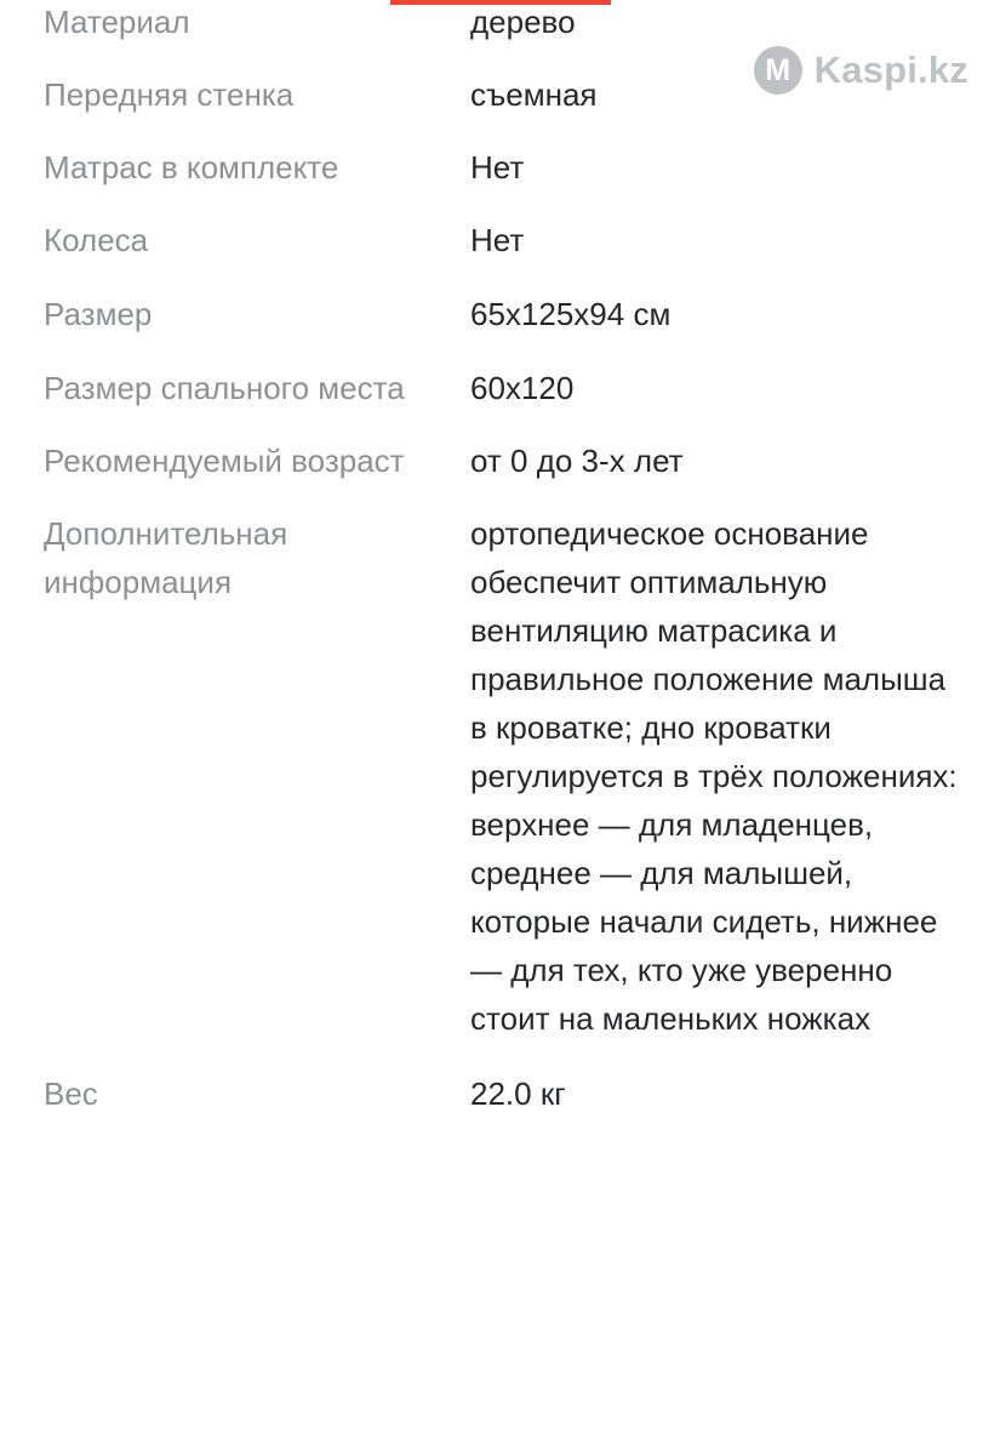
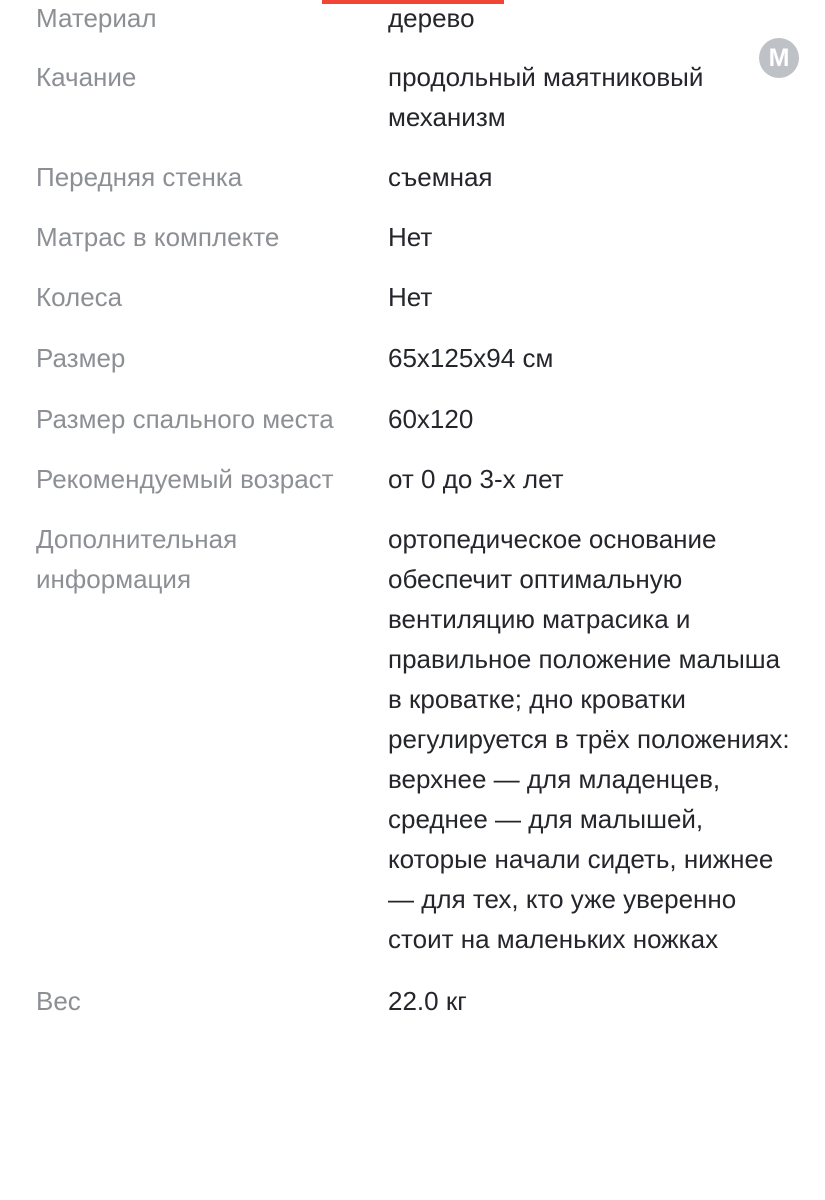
  M
- Kaspi.kz
  Материал
  дерево
+ Качание
+ продольный маятниковый механизм
  Передняя стенка
  съемная
  Матрас в комплекте
  Нет
  Колеса
  Нет
  Размер
  65x125x94 см
  Размер спального места
  60x120
  Рекомендуемый возраст
  от 0 до 3-х лет
  Дополнительная информация
  ортопедическое основание обеспечит оптимальную вентиляцию матрасика и правильное положение малыша в кроватке; дно кроватки регулируется в трёх положениях: верхнее — для младенцев, среднее — для малышей, которые начали сидеть, нижнее — для тех, кто уже уверенно стоит на маленьких ножках
  Вес
  22.0 кг
